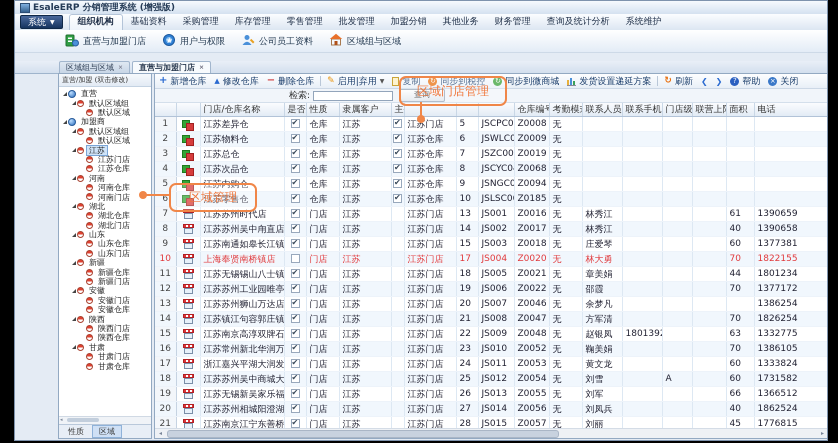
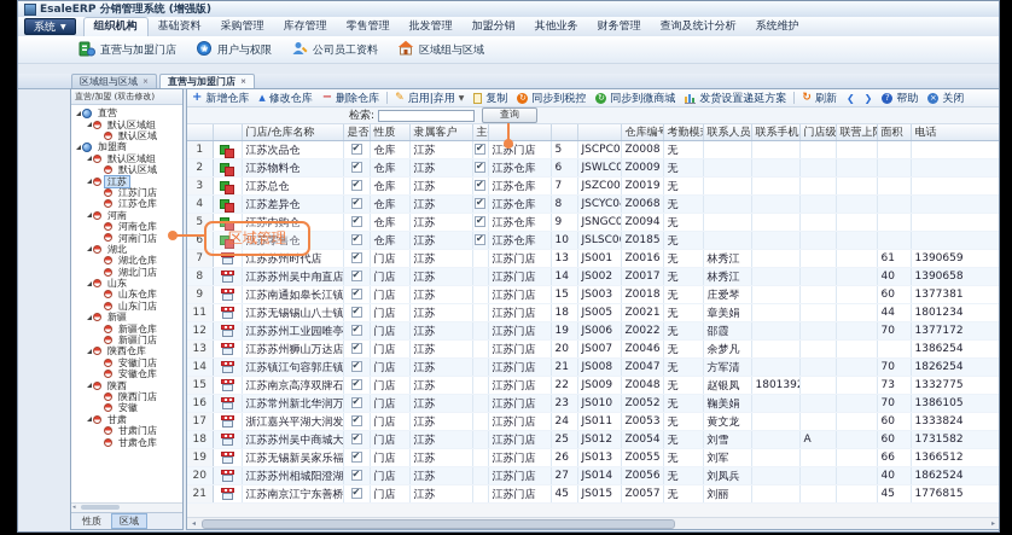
  EsaleERP 分销管理系统 (增强版)
  系统
  组织机构
  基础资料
  采购管理
  库存管理
  零售管理
  批发管理
  加盟分销
  其他业务
  财务管理
  查询及统计分析
  系统维护
  直营与加盟门店
  ★
  用户与权限
  公司员工资料
  区域组与区域
  区域组与区域
  直营与加盟门店
  直营/加盟 (双击修改)
  直营
  默认区域组
  默认区域
  加盟商
  默认区域组
  默认区域
  江苏
  江苏门店
  江苏仓库
  河南
  河南仓库
  河南门店
  湖北
  湖北仓库
  湖北门店
  山东
  山东仓库
  山东门店
  新疆
  新疆仓库
  新疆门店
- 安徽
+ 陕西仓库
  安徽门店
  安徽仓库
  陕西
  陕西门店
- 陕西仓库
+ 安徽
  甘肃
  甘肃门店
  甘肃仓库
  性质
  区域
  +
  新增仓库
  ▲
  修改仓库
  −
  删除仓库
  ✎
  启用|弃用
  复制
  ↻
  同步到税控
  ↻
  同步到微商城
  发货设置递延方案
  ↻
  刷新
  ❮
  ❯
  ?
  帮助
  ×
  关闭
  检索:
  查询
  		门店/仓库名称	是否	性质	隶属客户	主				仓库编	考勤模	联系人员	联系手机	门店级	联营上	面积	电话
- 1		江苏差异仓		仓库	江苏		江苏门店	5	JSCPC0	Z0008	无
+ 1		江苏次品仓		仓库	江苏		江苏门店	5	JSCPC0	Z0008	无
  2		江苏物料仓		仓库	江苏		江苏仓库	6	JSWLC0	Z0009	无
  3		江苏总仓		仓库	江苏		江苏仓库	7	JSZC00	Z0019	无
- 4		江苏次品仓		仓库	江苏		江苏仓库	8	JSCYC0	Z0068	无
+ 4		江苏差异仓		仓库	江苏		江苏仓库	8	JSCYC0	Z0068	无
  5		江苏内购仓		仓库	江苏		江苏仓库	9	JSNGC0	Z0094	无
  6		江苏零售仓		仓库	江苏		江苏仓库	10	JSLSC0	Z0185	无
  7		江苏苏州时代店		门店	江苏		江苏门店	13	JS001	Z0016	无	林秀江				61	1390659
  8		江苏苏州吴中甪直店		门店	江苏		江苏门店	14	JS002	Z0017	无	林秀江				40	1390658
  9		江苏南通如皋长江镇		门店	江苏		江苏门店	15	JS003	Z0018	无	庄爱琴				60	1377381
- 10		上海奉贤南桥镇店		门店	江苏		江苏门店	17	JS004	Z0020	无	林大勇				70	1822155
  11		江苏无锡锡山八士镇		门店	江苏		江苏门店	18	JS005	Z0021	无	章美娟				44	1801234
  12		江苏苏州工业园唯亭		门店	江苏		江苏门店	19	JS006	Z0022	无	邵霞				70	1377172
  13		江苏苏州狮山万达店		门店	江苏		江苏门店	20	JS007	Z0046	无	余梦凡					1386254
  14		江苏镇江句容郭庄镇		门店	江苏		江苏门店	21	JS008	Z0047	无	方军清				70	1826254
- 15		江苏南京高淳双牌石		门店	江苏		江苏门店	22	JS009	Z0048	无	赵银凤	180139			63	1332775
+ 15		江苏南京高淳双牌石		门店	江苏		江苏门店	22	JS009	Z0048	无	赵银凤	180139			73	1332775
  16		江苏常州新北华润万		门店	江苏		江苏门店	23	JS010	Z0052	无	鞠美娟				70	1386105
  17		浙江嘉兴平湖大润发		门店	江苏		江苏门店	24	JS011	Z0053	无	黄文龙				60	1333824
  18		江苏苏州吴中商城大		门店	江苏		江苏门店	25	JS012	Z0054	无	刘雪		A		60	1731582
  19		江苏无锡新吴家乐福		门店	江苏		江苏门店	26	JS013	Z0055	无	刘军				66	1366512
  20		江苏苏州相城阳澄湖		门店	江苏		江苏门店	27	JS014	Z0056	无	刘凤兵				40	1862524
- 21		江苏南京江宁东善桥		门店	江苏		江苏门店	28	JS015	Z0057	无	刘丽				45	1776815
+ 21		江苏南京江宁东善桥		门店	江苏		江苏门店	45	JS015	Z0057	无	刘丽				45	1776815
- 区域门店管理
  区域管理
